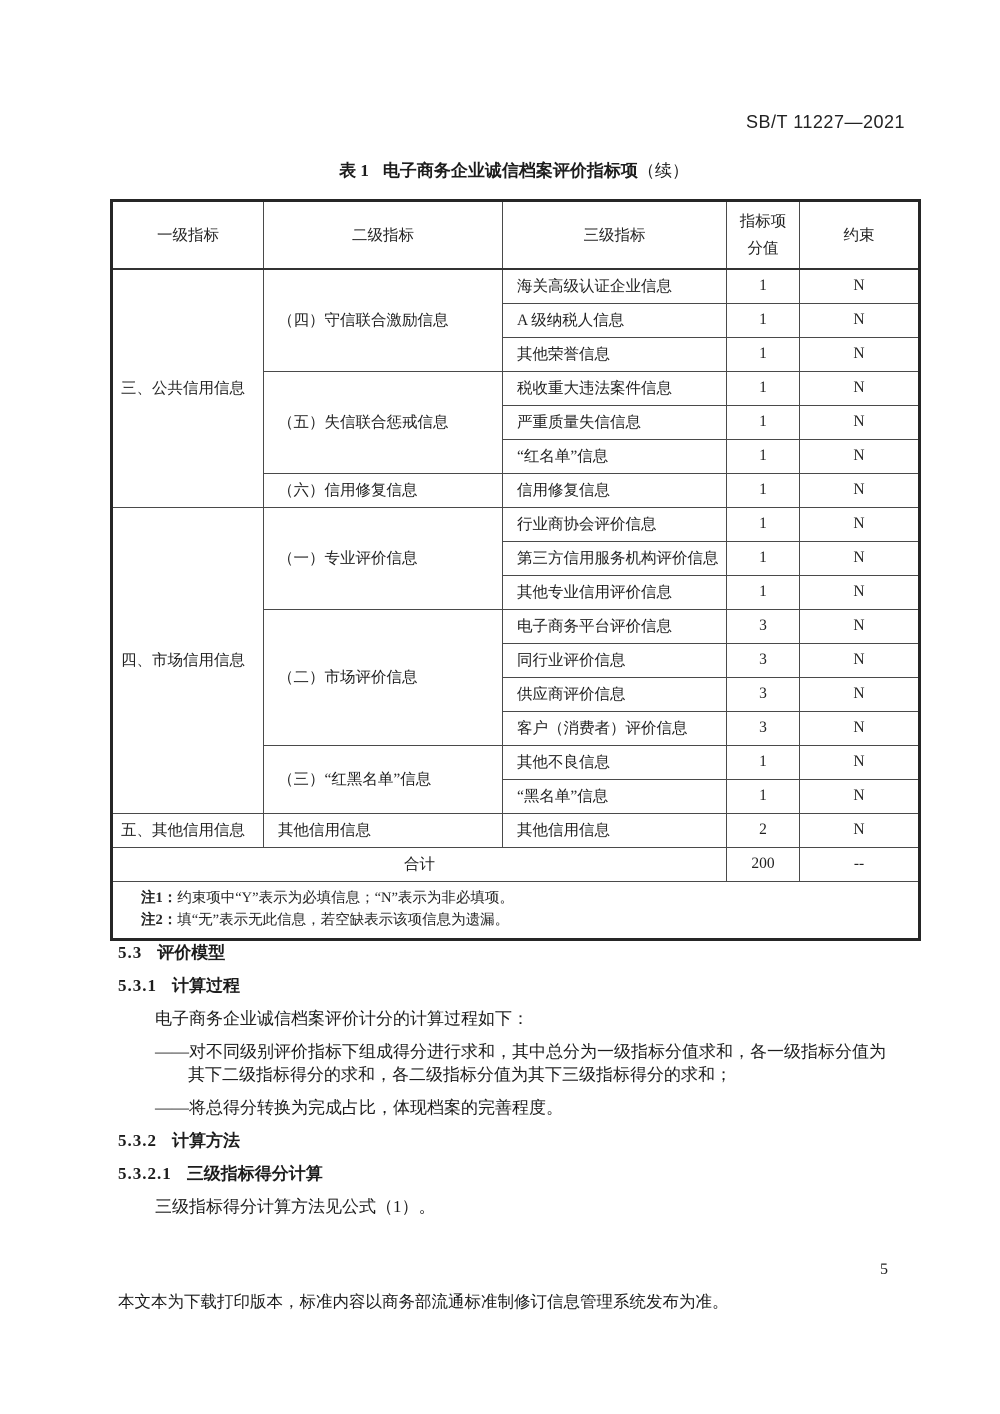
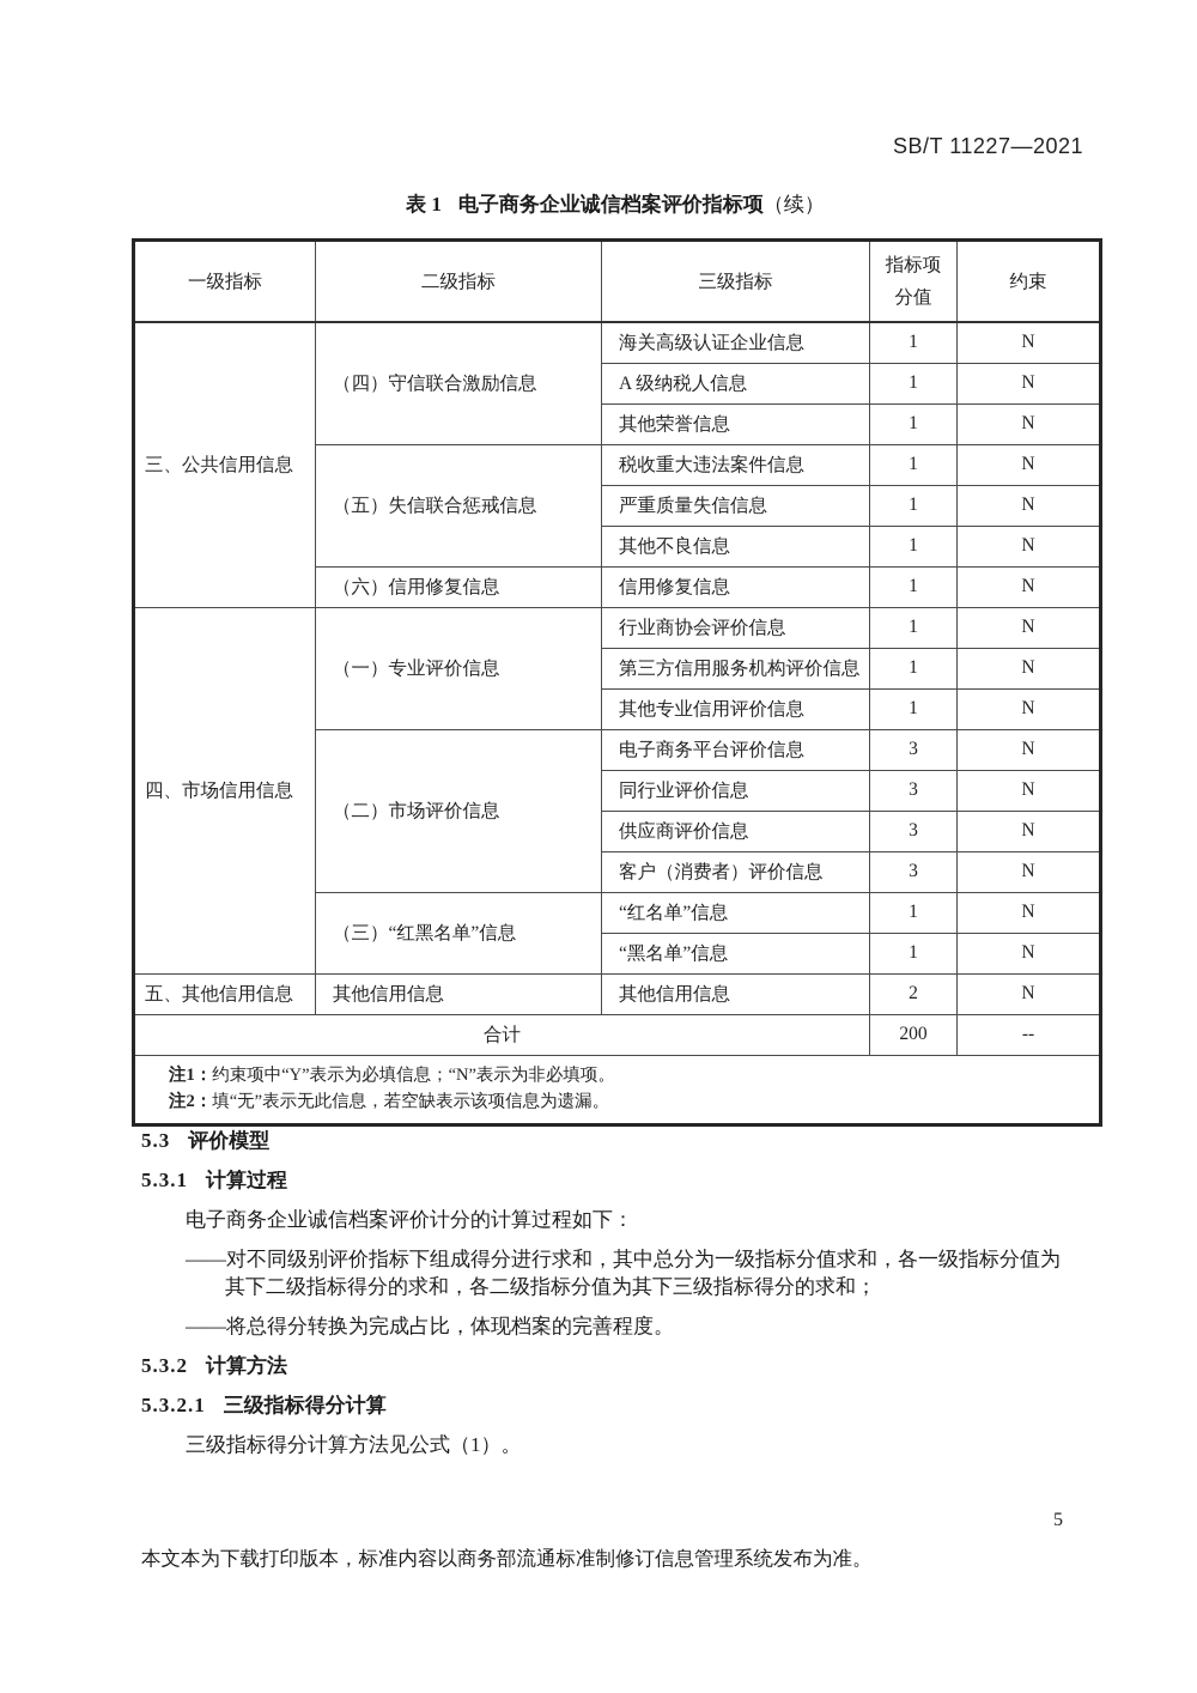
  SB/T 11227—2021
  表 1 电子商务企业诚信档案评价指标项（续）
  一级指标	二级指标	三级指标	指标项 分值	约束
  三、公共信用信息	（四）守信联合激励信息	海关高级认证企业信息	1	N
  A 级纳税人信息	1	N
  其他荣誉信息	1	N
  （五）失信联合惩戒信息	税收重大违法案件信息	1	N
  严重质量失信信息	1	N
- “红名单”信息	1	N
+ 其他不良信息	1	N
  （六）信用修复信息	信用修复信息	1	N
  四、市场信用信息	（一）专业评价信息	行业商协会评价信息	1	N
  第三方信用服务机构评价信息	1	N
  其他专业信用评价信息	1	N
  （二）市场评价信息	电子商务平台评价信息	3	N
  同行业评价信息	3	N
  供应商评价信息	3	N
  客户（消费者）评价信息	3	N
- （三）“红黑名单”信息	其他不良信息	1	N
+ （三）“红黑名单”信息	“红名单”信息	1	N
  “黑名单”信息	1	N
  五、其他信用信息	其他信用信息	其他信用信息	2	N
  合计	200	--
  注1：约束项中“Y”表示为必填信息；“N”表示为非必填项。 注2：填“无”表示无此信息，若空缺表示该项信息为遗漏。
  5.3 评价模型
  5.3.1 计算过程
  电子商务企业诚信档案评价计分的计算过程如下：
  ——对不同级别评价指标下组成得分进行求和，其中总分为一级指标分值求和，各一级指标分值为其下二级指标得分的求和，各二级指标分值为其下三级指标得分的求和；
  ——将总得分转换为完成占比，体现档案的完善程度。
  5.3.2 计算方法
  5.3.2.1 三级指标得分计算
  三级指标得分计算方法见公式（1）。
  5
  本文本为下载打印版本，标准内容以商务部流通标准制修订信息管理系统发布为准。
